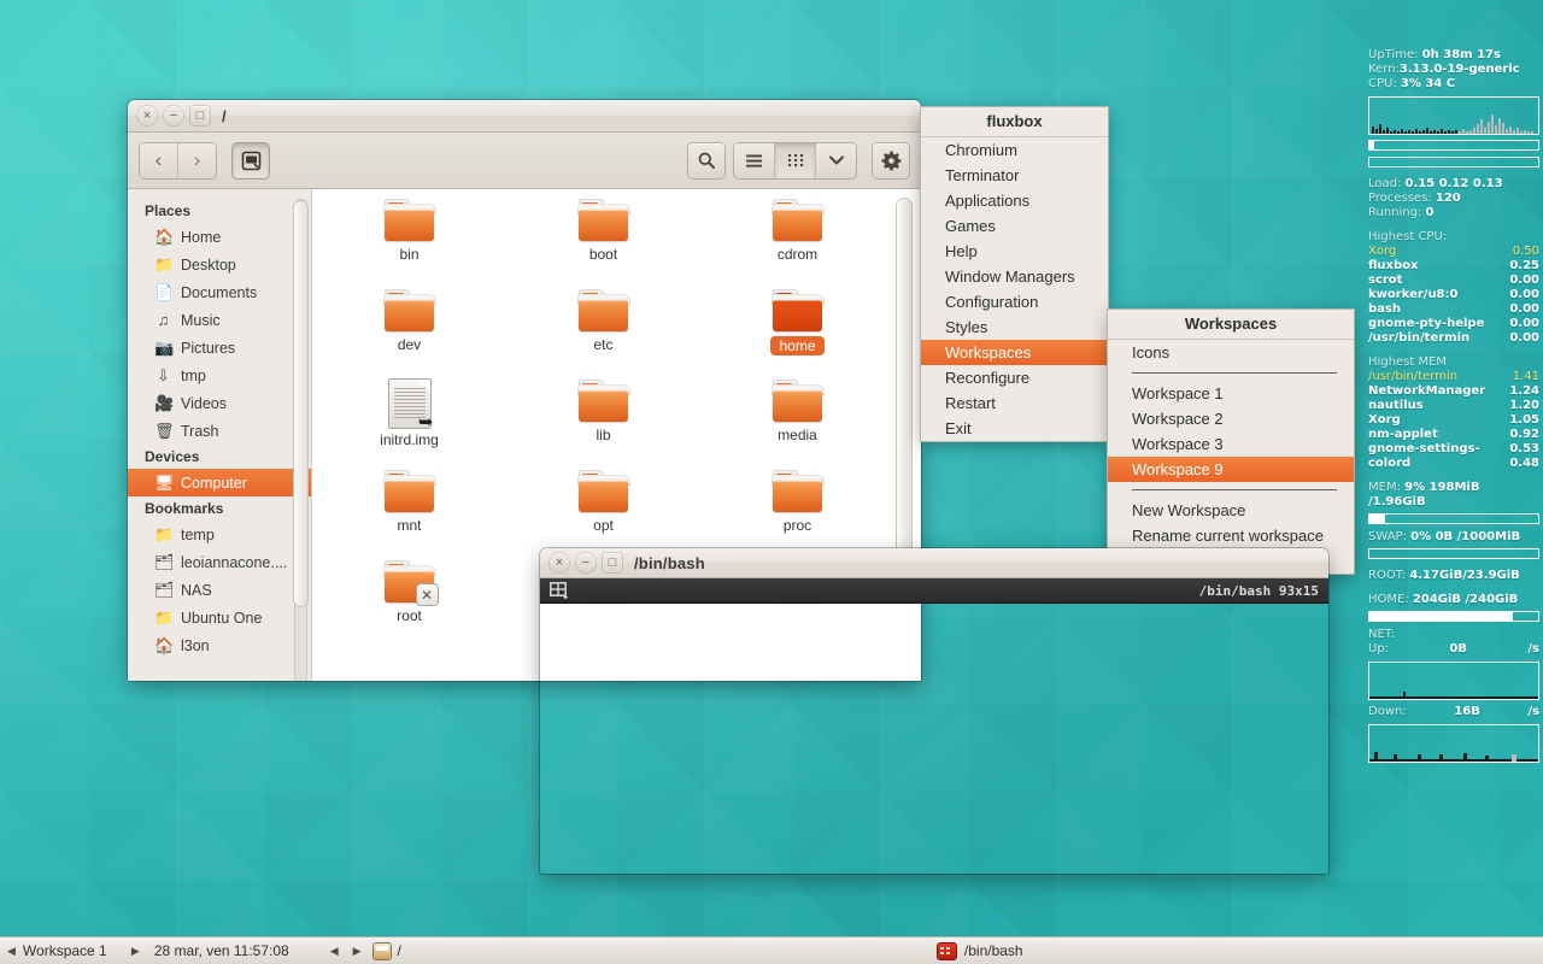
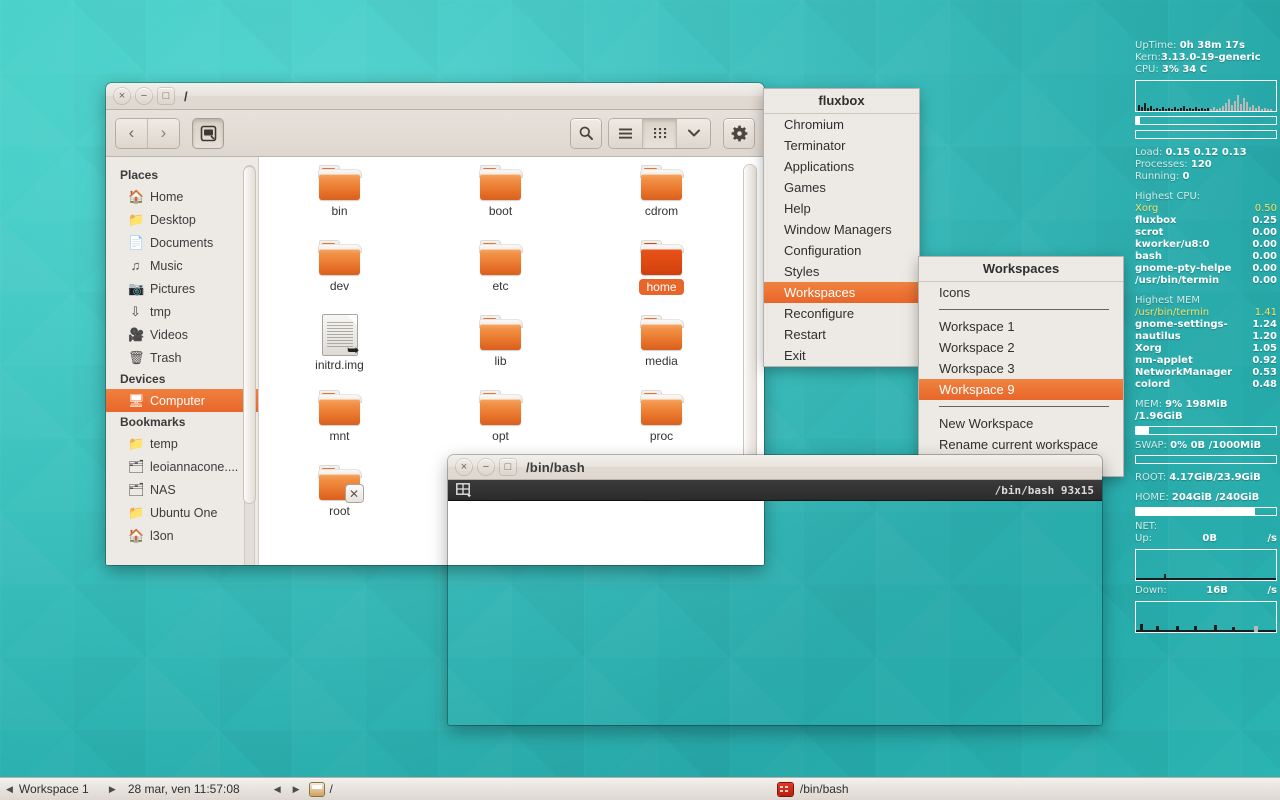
  ×
  −
  □
  /
  ‹
  ›
  Places
  🏠
  Home
  📁
  Desktop
  📄
  Documents
  ♫
  Music
  📷
  Pictures
  ⇩
  tmp
  🎥
  Videos
  🗑
  Trash
  Devices
  🖥
  Computer
  Bookmarks
  📁
  temp
  🗂
  leoiannacone....
  🗂
  NAS
  📁
  Ubuntu One
  🏠
  l3on
  bin
  boot
  cdrom
  dev
  etc
  home
  ➥
  initrd.img
  lib
  media
  mnt
  opt
  proc
  ✕
  root
  fluxbox
  Chromium
  Terminator
  Applications
  Games
  Help
  Window Managers
  Configuration
  Styles
  Workspaces
  Reconfigure
  Restart
  Exit
  Workspaces
  Icons
  Workspace 1
  Workspace 2
  Workspace 3
  Workspace 9
  New Workspace
  Rename current workspace
  ×
  −
  □
  /bin/bash
  /bin/bash 93x15
  UpTime: 0h 38m 17s
  Kern:3.13.0-19-generic
  CPU: 3% 34 C
  Load: 0.15 0.12 0.13
  Processes: 120
  Running: 0
  Highest CPU:
  Xorg
  0.50
  fluxbox
  0.25
  scrot
  0.00
  kworker/u8:0
  0.00
  bash
  0.00
  gnome-pty-helpe
  0.00
  /usr/bin/termin
  0.00
  Highest MEM
  /usr/bin/termin
  1.41
- NetworkManager
+ gnome-settings-
  1.24
  nautilus
  1.20
  Xorg
  1.05
  nm-applet
  0.92
- gnome-settings-
+ NetworkManager
  0.53
  colord
  0.48
  MEM: 9% 198MiB /1.96GiB
  SWAP: 0% 0B /1000MiB
  ROOT: 4.17GiB/23.9GiB
  HOME: 204GiB /240GiB
  NET:
  Up:
  0B
  /s
  Down:
  16B
  /s
  ◀
  Workspace 1
  ▶
  28 mar, ven 11:57:08
  ◀
  ▶
  /
  /bin/bash
